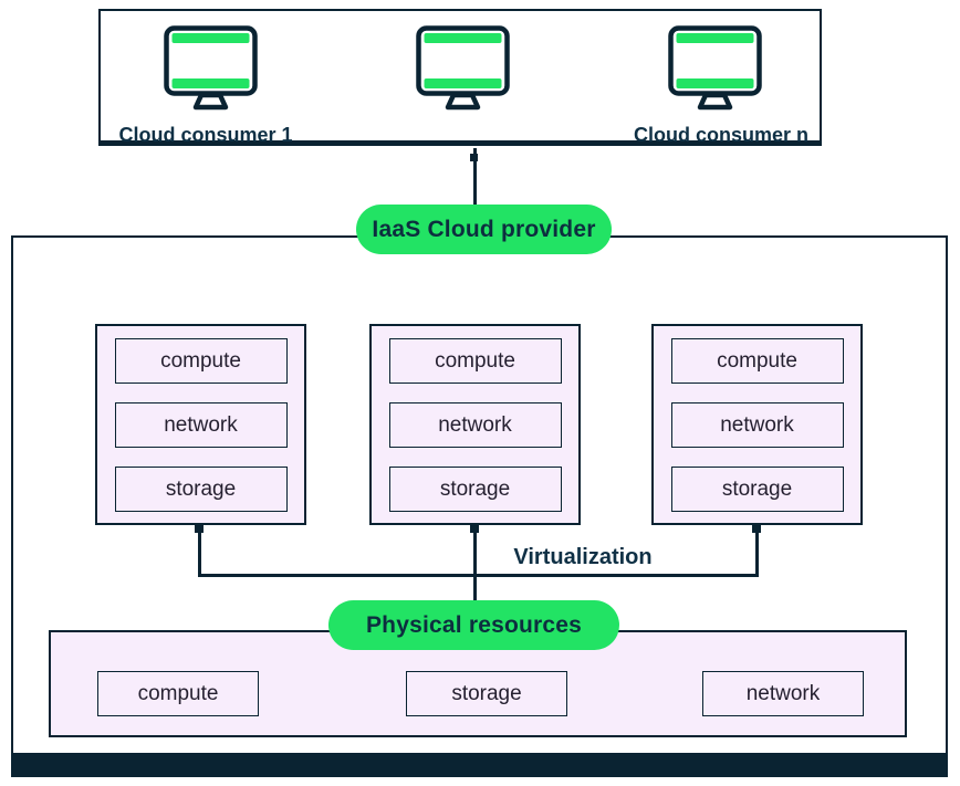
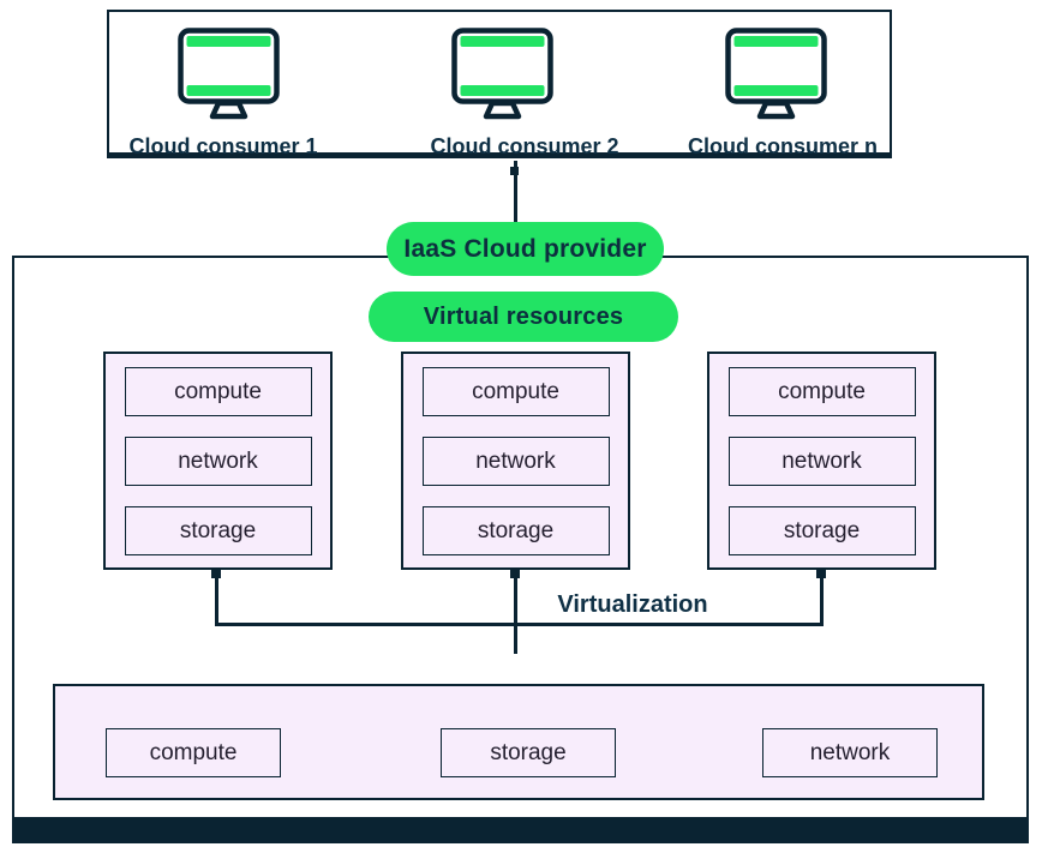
  Cloud consumer 1
+ Cloud consumer 2
  Cloud consumer n
  IaaS Cloud provider
+ Virtual resources
  compute
  network
  storage
  compute
  network
  storage
  compute
  network
  storage
  Virtualization
  compute
  storage
  network
- Physical resources
